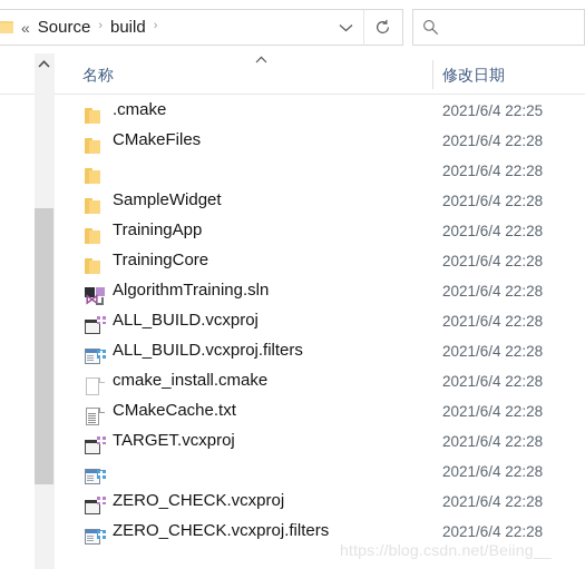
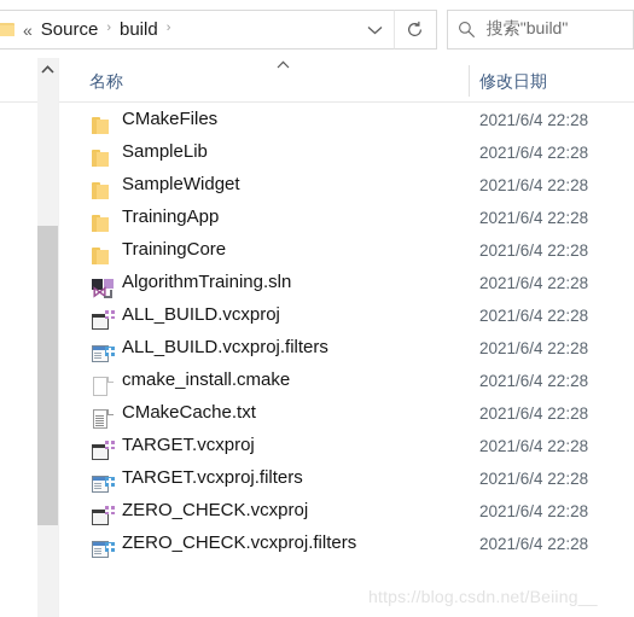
  «
  Source
  ›
  build
  ›
+ 搜索"build"
  名称
  修改日期
- .cmake
- 2021/6/4 22:25
  CMakeFiles
  2021/6/4 22:28
+ SampleLib
  2021/6/4 22:28
  SampleWidget
  2021/6/4 22:28
  TrainingApp
  2021/6/4 22:28
  TrainingCore
  2021/6/4 22:28
  ⋈
  AlgorithmTraining.sln
  2021/6/4 22:28
  ALL_BUILD.vcxproj
  2021/6/4 22:28
  ALL_BUILD.vcxproj.filters
  2021/6/4 22:28
  cmake_install.cmake
  2021/6/4 22:28
  CMakeCache.txt
  2021/6/4 22:28
  TARGET.vcxproj
  2021/6/4 22:28
+ TARGET.vcxproj.filters
  2021/6/4 22:28
  ZERO_CHECK.vcxproj
  2021/6/4 22:28
  ZERO_CHECK.vcxproj.filters
  2021/6/4 22:28
  https://blog.csdn.net/Beiing__
